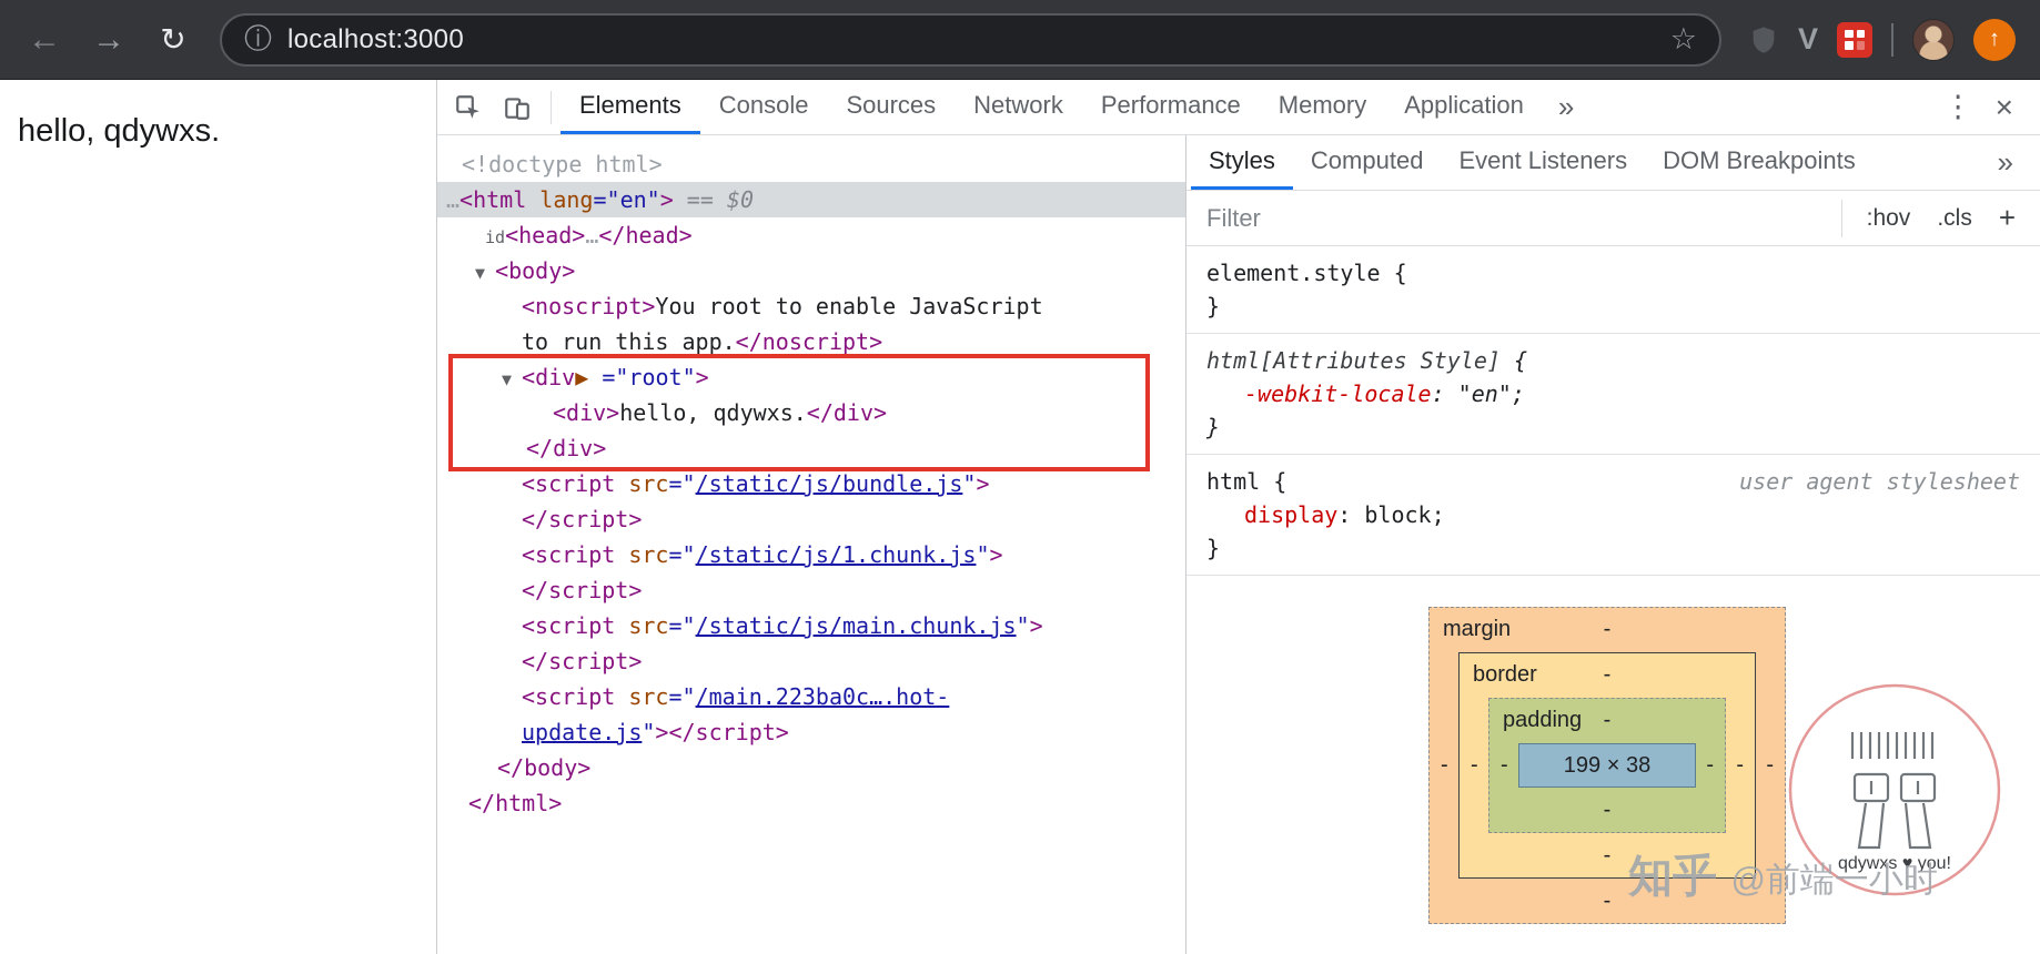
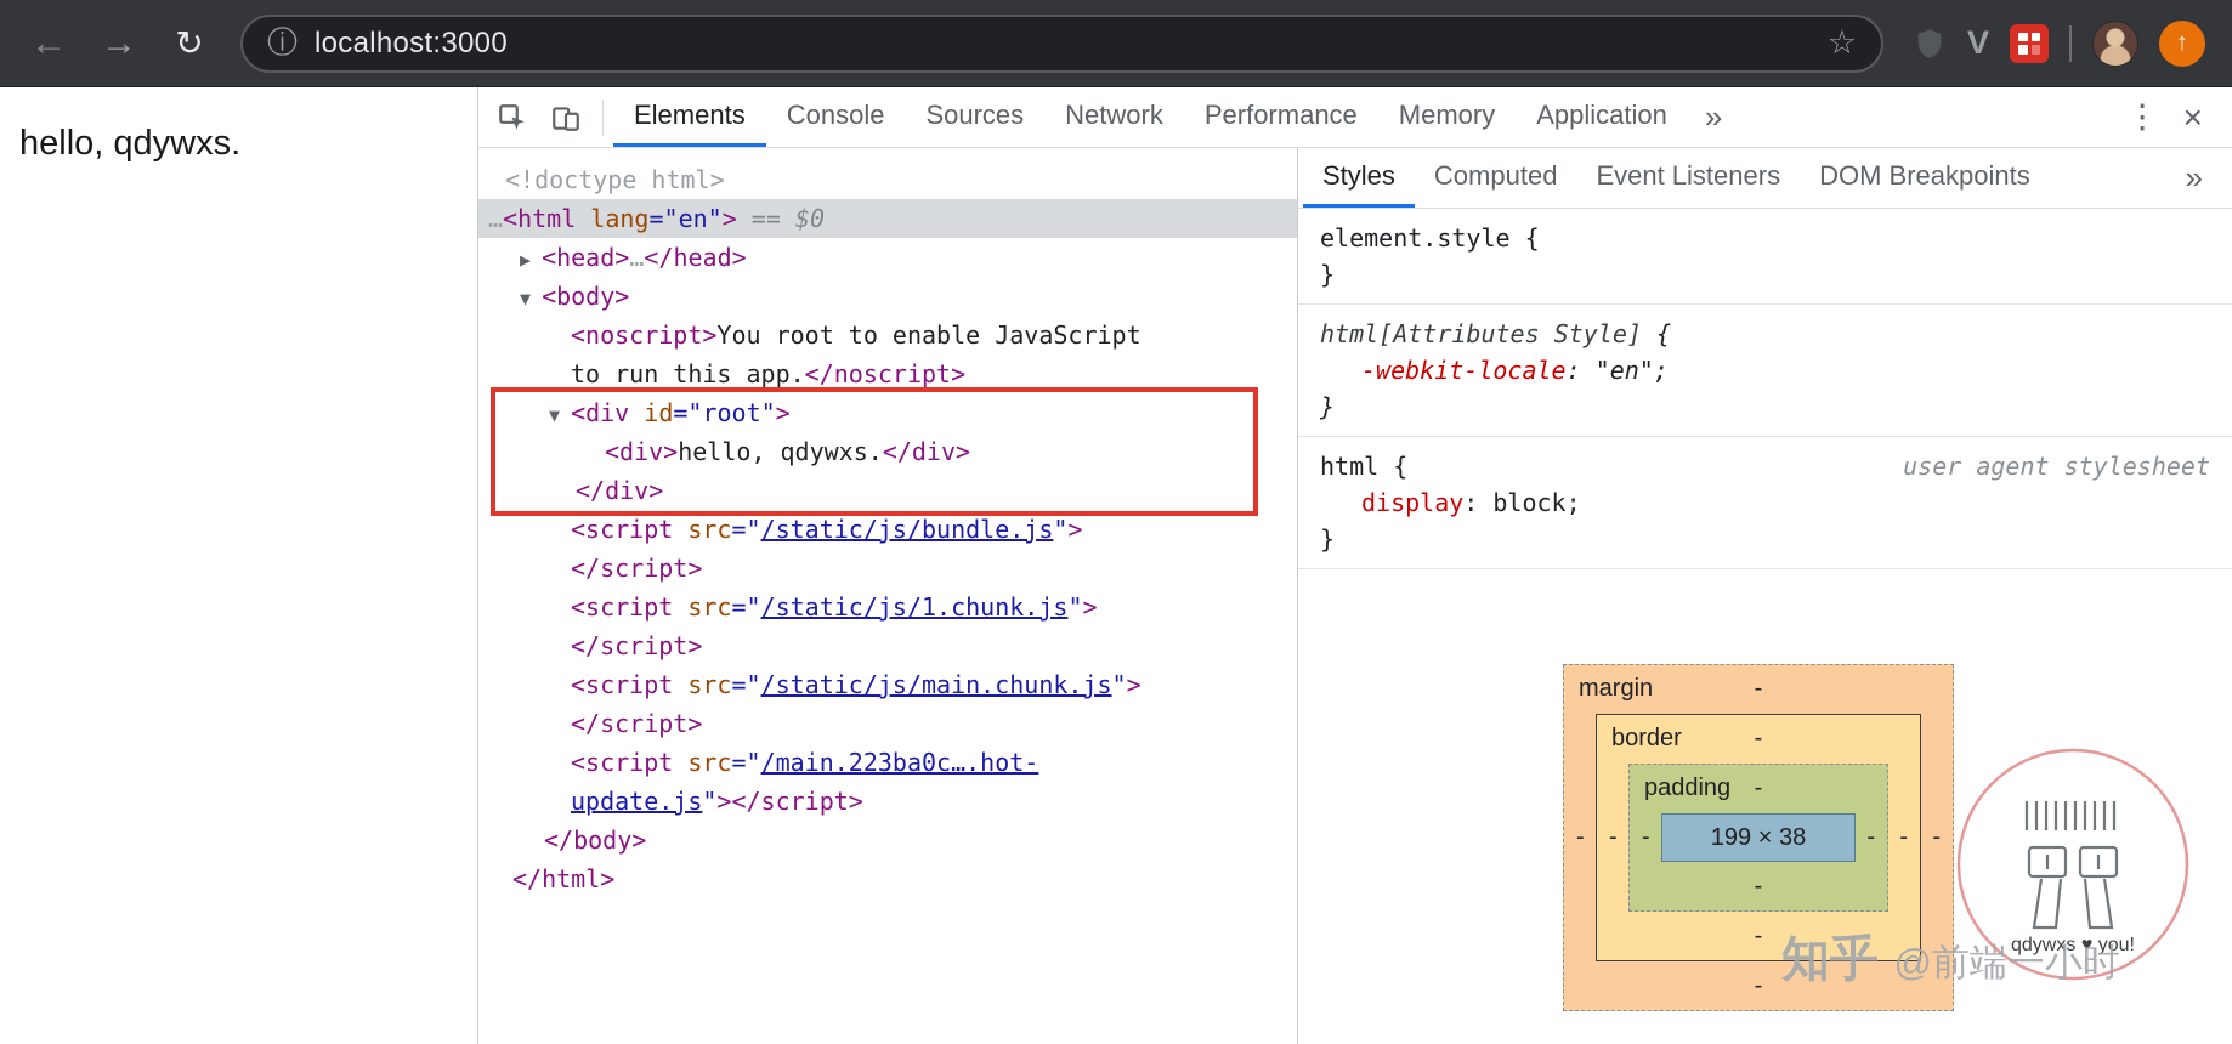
  ←
  →
  ↻
  ⓘ
  localhost:3000
  ☆
  V
  ↑
  hello, qdywxs.
  Elements
  Console
  Sources
  Network
  Performance
  Memory
  Application
  »
  ⋮
  ×
  <!doctype html>
  …<html lang="en"> == $0
- id<head>…</head>
+ ▶ <head>…</head>
  ▼ <body>
  <noscript>You root to enable JavaScript
  to run this app.</noscript>
- ▼ <div▶ ="root">
+ ▼ <div id="root">
  <div>hello, qdywxs.</div>
  </div>
  <script src="/static/js/bundle.js">
  </script>
  <script src="/static/js/1.chunk.js">
  </script>
  <script src="/static/js/main.chunk.js">
  </script>
  <script src="/main.223ba0c….hot-
  update.js"></script>
  </body>
  </html>
  Styles
  Computed
  Event Listeners
  DOM Breakpoints
  »
- Filter
- :hov
- .cls
- +
  element.style {
  }
  html[Attributes Style] {
  -webkit-locale: "en";
  }
  user agent stylesheet
  html {
  display: block;
  }
  margin
  -
  -
  -
  -
  border
  -
  -
  -
  -
  padding
  -
  -
  -
  -
  199 × 38
  知乎 @前端一小时
  qdywxs ♥ you!
